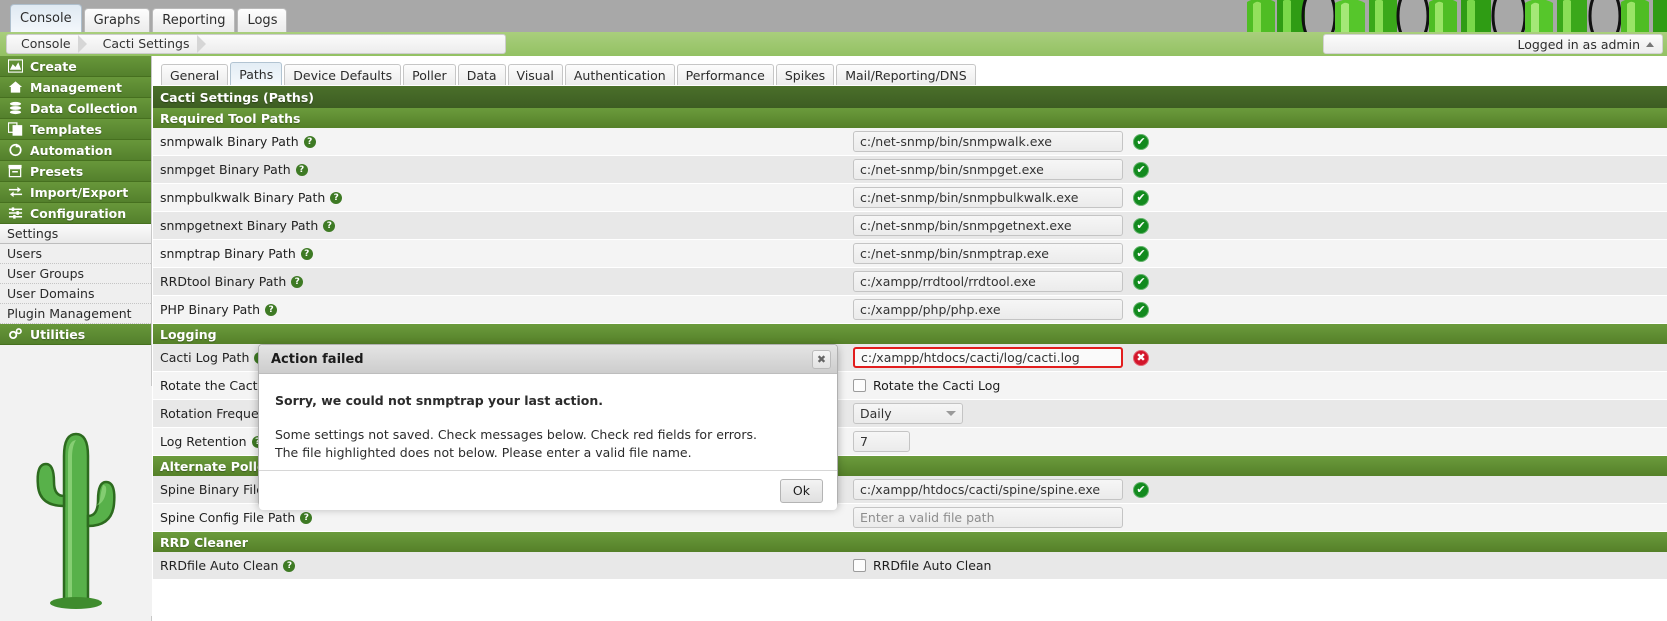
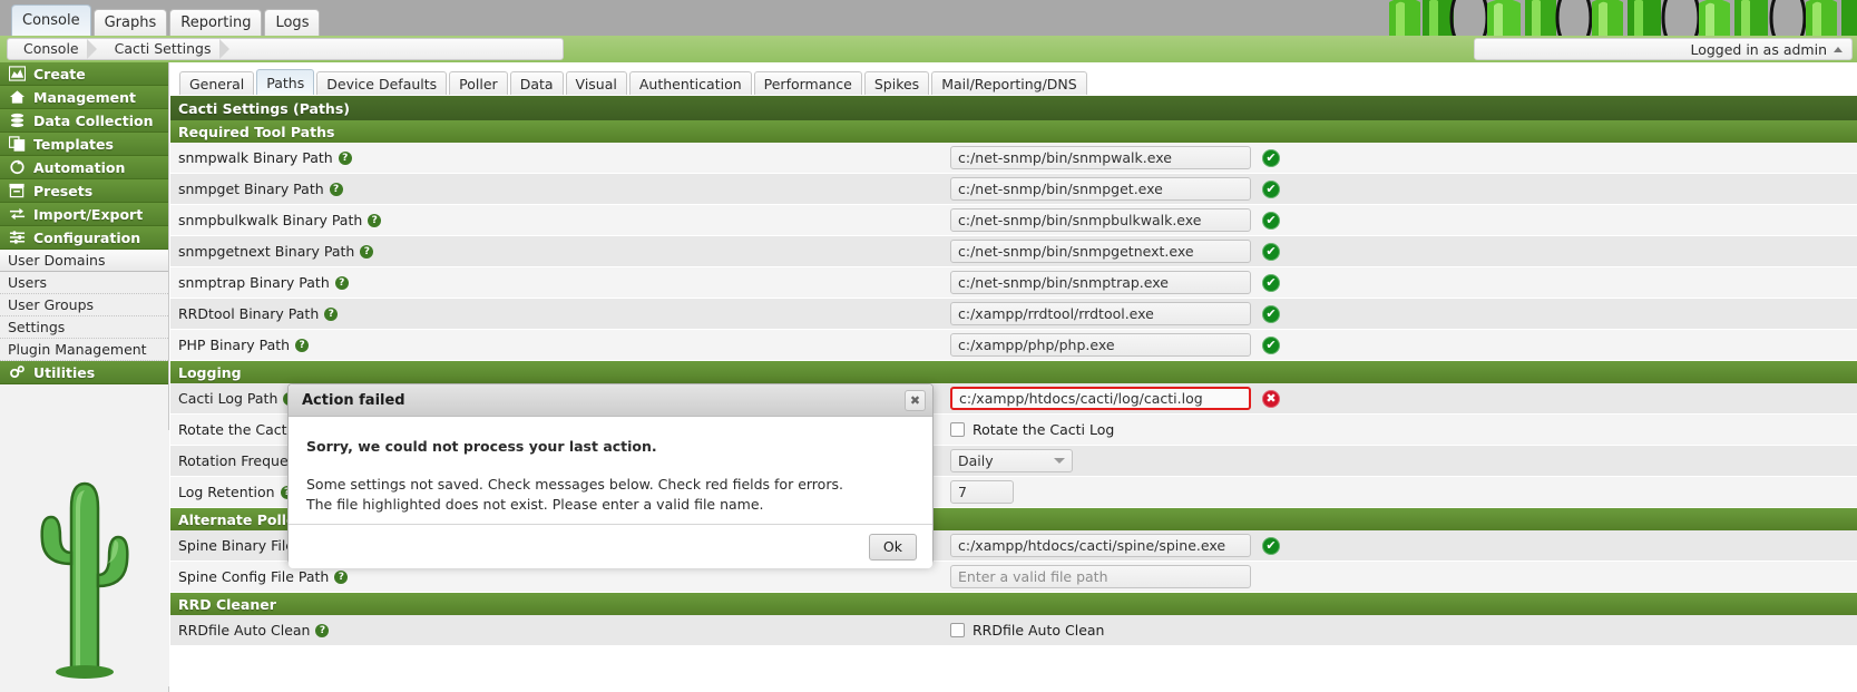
  Console
  Graphs
  Reporting
  Logs
  Console
  Cacti Settings
  Logged in as admin
  Create
  Management
  Data Collection
  Templates
  Automation
  Presets
  Import/Export
  Configuration
- Settings
+ User Domains
  Users
  User Groups
- User Domains
+ Settings
  Plugin Management
  Utilities
  General
  Paths
  Device Defaults
  Poller
  Data
  Visual
  Authentication
  Performance
  Spikes
  Mail/Reporting/DNS
  Cacti Settings (Paths)
  Required Tool Paths
  snmpwalk Binary Path
  ?
  c:/net-snmp/bin/snmpwalk.exe
  ✔
  snmpget Binary Path
  ?
  c:/net-snmp/bin/snmpget.exe
  ✔
  snmpbulkwalk Binary Path
  ?
  c:/net-snmp/bin/snmpbulkwalk.exe
  ✔
  snmpgetnext Binary Path
  ?
  c:/net-snmp/bin/snmpgetnext.exe
  ✔
  snmptrap Binary Path
  ?
  c:/net-snmp/bin/snmptrap.exe
  ✔
  RRDtool Binary Path
  ?
  c:/xampp/rrdtool/rrdtool.exe
  ✔
  PHP Binary Path
  ?
  c:/xampp/php/php.exe
  ✔
  Logging
  Cacti Log Path
  c:/xampp/htdocs/cacti/log/cacti.log
  ✖
  Rotate the Cact
  Rotate the Cacti Log
  Rotation Freque
  Daily
  Log Retention
  7
  Alternate Poll
  Spine Binary Fil
  c:/xampp/htdocs/cacti/spine/spine.exe
  ✔
  Spine Config File Path
  ?
  Enter a valid file path
  RRD Cleaner
  RRDfile Auto Clean
  ?
  RRDfile Auto Clean
  Action failed
  ✖
- Sorry, we could not snmptrap your last action.
+ Sorry, we could not process your last action.
  Some settings not saved. Check messages below. Check red fields for errors.
- The file highlighted does not below. Please enter a valid file name.
+ The file highlighted does not exist. Please enter a valid file name.
  Ok
